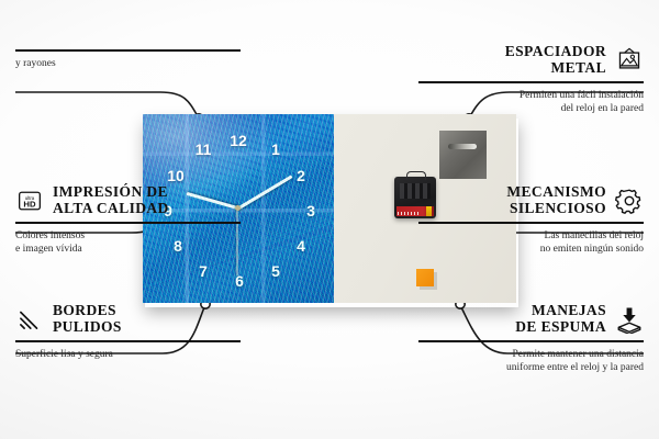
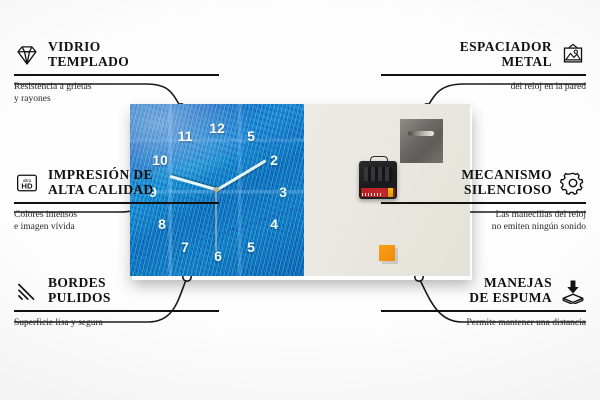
  12
- 1
+ 5
  10
  11
+ VIDRIO
+ TEMPLADO
+ Resistencia a grietas
  y rayones
  HD
  IMPRESIÓN DE
  ALTA CALIDAD
  Colores intensos
  e imagen vívida
  BORDES
  PULIDOS
  Superficie lisa y segura
  ESPACIADOR
  METAL
- Permiten una fácil instalación
  del reloj en la pared
  MECANISMO
  SILENCIOSO
  Las manecillas del reloj
  no emiten ningún sonido
  MANEJAS
  DE ESPUMA
  Permite mantener una distancia
- uniforme entre el reloj y la pared
